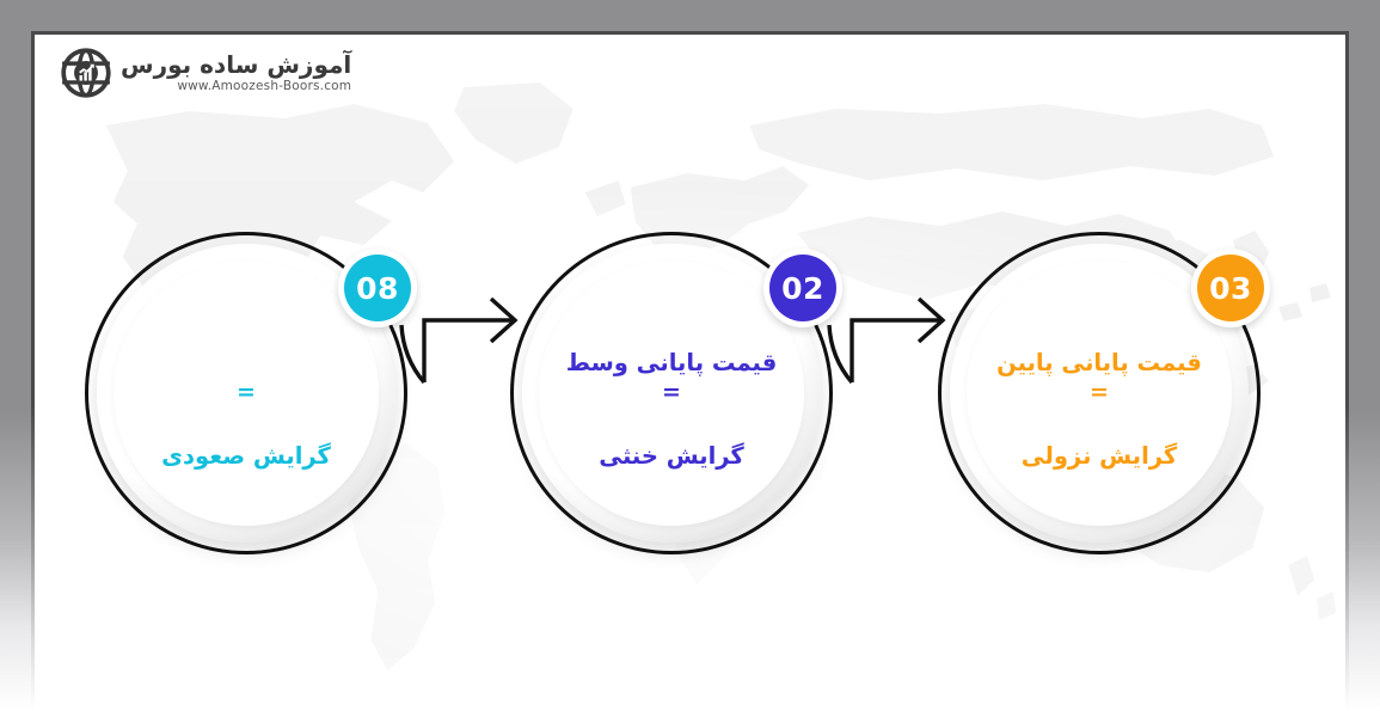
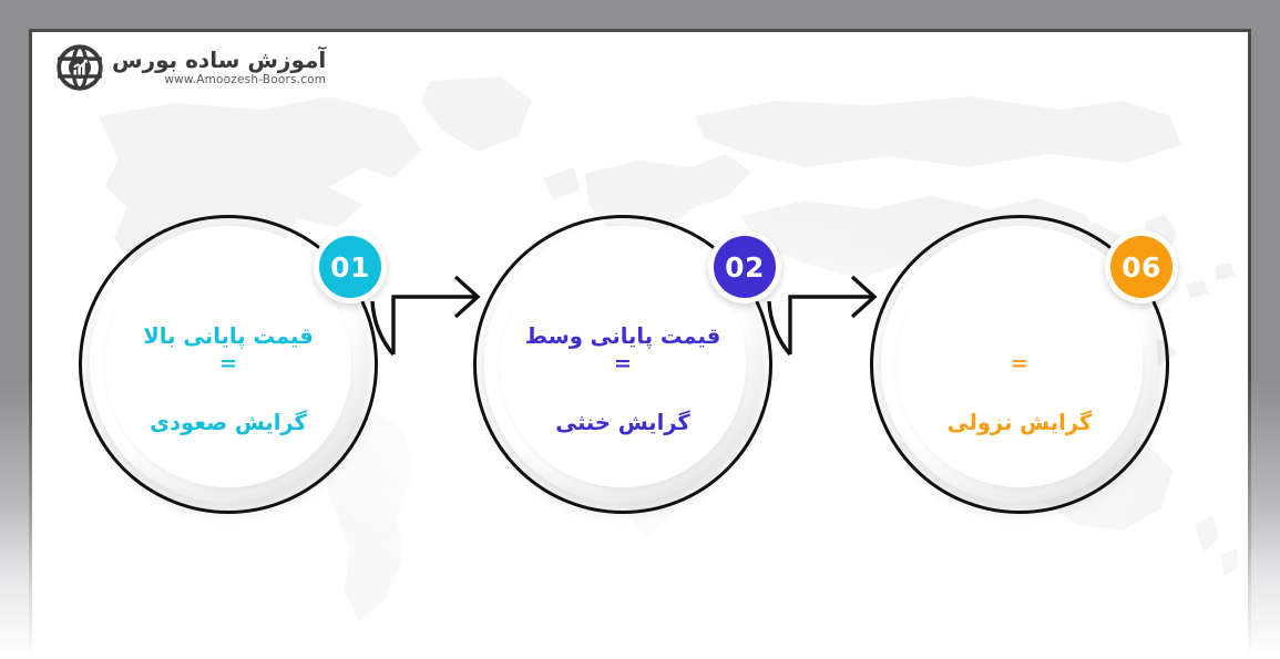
  آموزش ساده بورس
  www.Amoozesh-Boors.com
+ قیمت پایانی بالا
  =
  گرایش صعودی
- 08
+ 01
  قیمت پایانی وسط
  =
  گرایش خنثی
  02
- قیمت پایانی پایین
  =
  گرایش نزولی
- 03
+ 06
